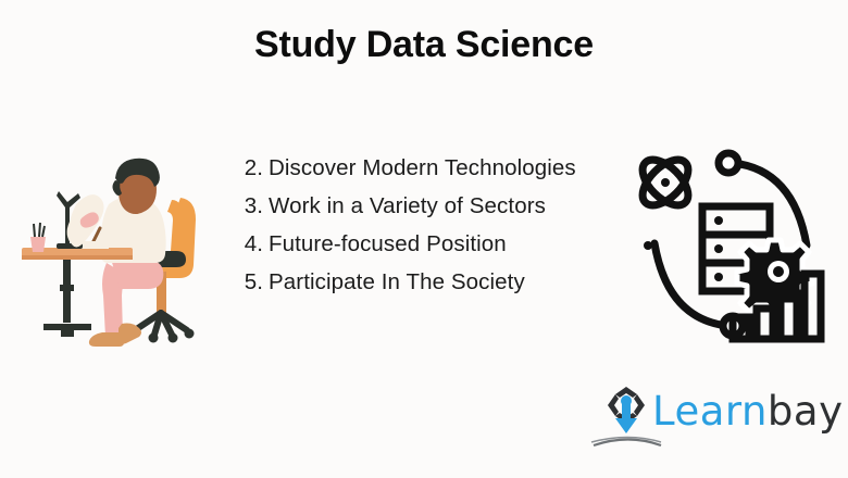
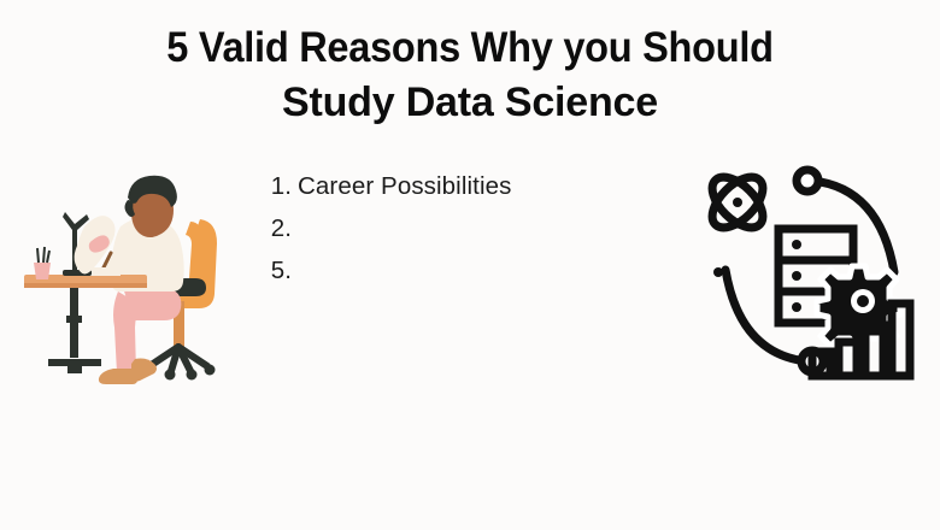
+ 5 Valid Reasons Why you Should
  Study Data Science
+ 1.
+ Career Possibilities
  2.
- Discover Modern Technologies
- 3.
- Work in a Variety of Sectors
- 4.
- Future-focused Position
  5.
- Participate In The Society
- Learnbay
